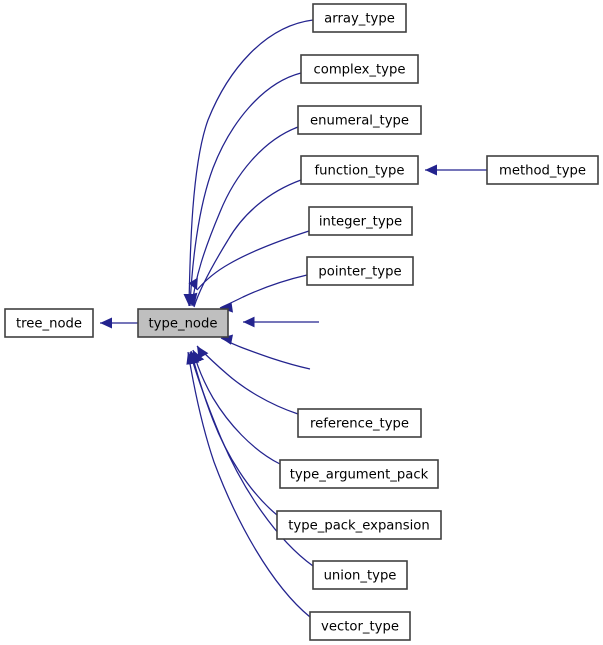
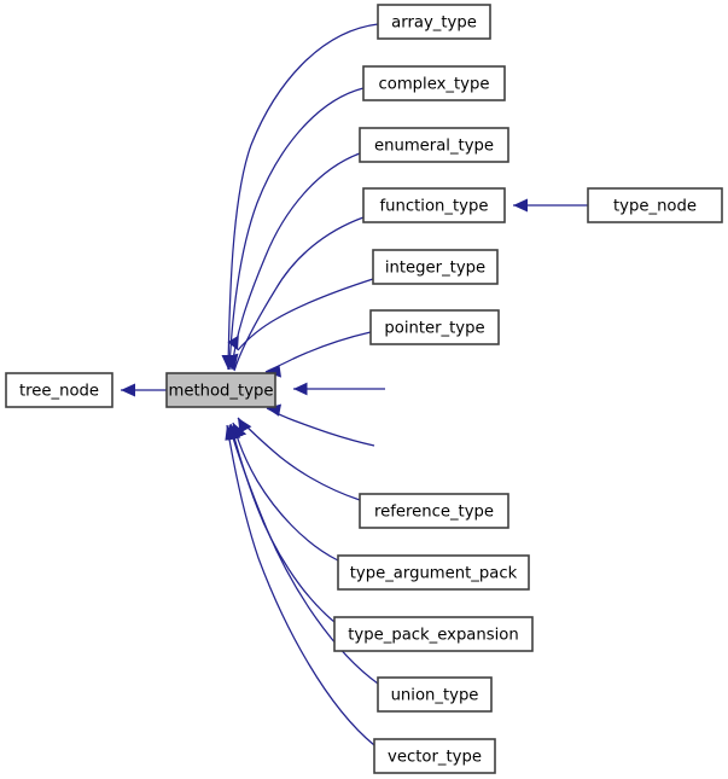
  tree_node
- type_node
+ method_type
  array_type
  complex_type
  enumeral_type
  function_type
- method_type
+ type_node
  integer_type
  pointer_type
  reference_type
  type_argument_pack
  type_pack_expansion
  union_type
  vector_type
